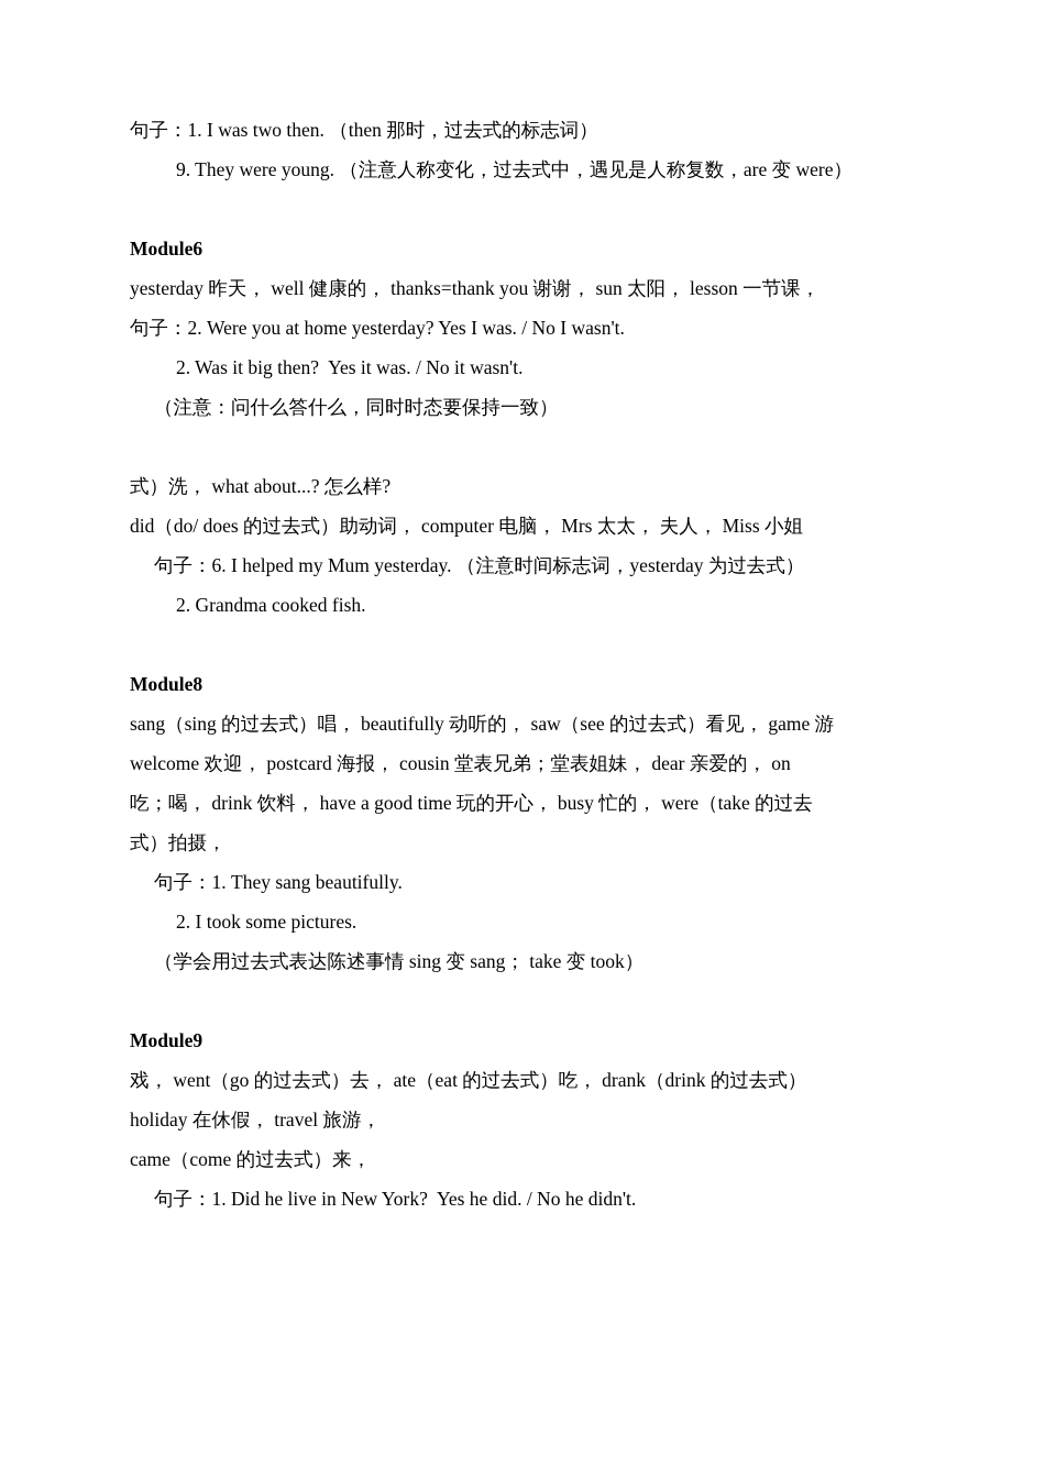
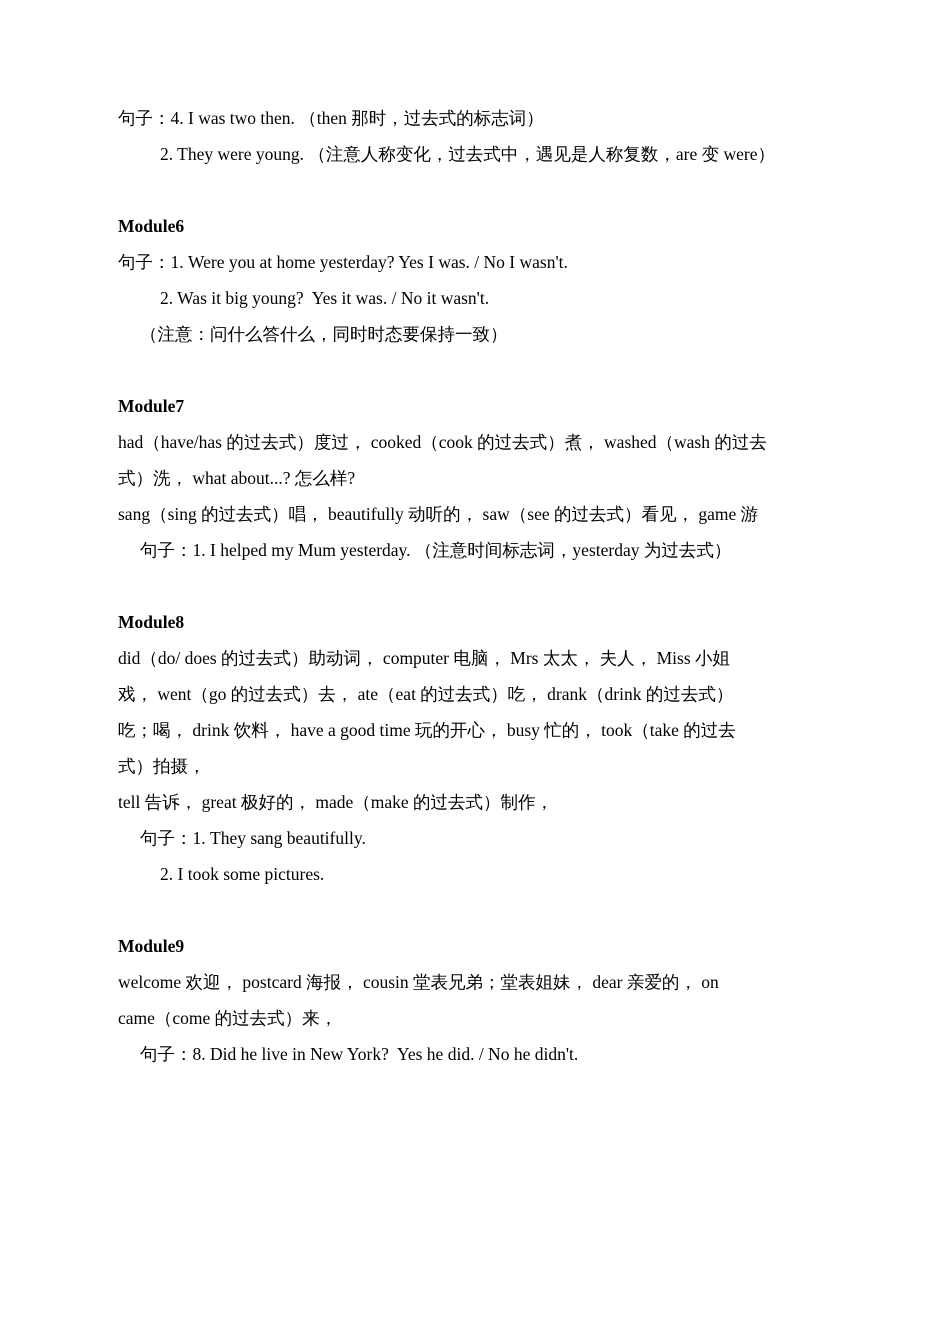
- 句子：1. I was two then. （then 那时，过去式的标志词）
+ 句子：4. I was two then. （then 那时，过去式的标志词）
- 9. They were young. （注意人称变化，过去式中，遇见是人称复数，are 变 were）
+ 2. They were young. （注意人称变化，过去式中，遇见是人称复数，are 变 were）
  Module6
- yesterday 昨天， well 健康的， thanks=thank you 谢谢， sun 太阳， lesson 一节课，
- 句子：2. Were you at home yesterday? Yes I was. / No I wasn't.
+ 句子：1. Were you at home yesterday? Yes I was. / No I wasn't.
- 2. Was it big then? Yes it was. / No it wasn't.
+ 2. Was it big young? Yes it was. / No it wasn't.
  （注意：问什么答什么，同时时态要保持一致）
+ Module7
+ had（have/has 的过去式）度过， cooked（cook 的过去式）煮， washed（wash 的过去
  式）洗， what about...? 怎么样?
- did（do/ does 的过去式）助动词， computer 电脑， Mrs 太太， 夫人， Miss 小姐
+ sang（sing 的过去式）唱， beautifully 动听的， saw（see 的过去式）看见， game 游
- 句子：6. I helped my Mum yesterday. （注意时间标志词，yesterday 为过去式）
+ 句子：1. I helped my Mum yesterday. （注意时间标志词，yesterday 为过去式）
- 2. Grandma cooked fish.
  Module8
- sang（sing 的过去式）唱， beautifully 动听的， saw（see 的过去式）看见， game 游
+ did（do/ does 的过去式）助动词， computer 电脑， Mrs 太太， 夫人， Miss 小姐
- welcome 欢迎， postcard 海报， cousin 堂表兄弟；堂表姐妹， dear 亲爱的， on
+ 戏， went（go 的过去式）去， ate（eat 的过去式）吃， drank（drink 的过去式）
- 吃；喝， drink 饮料， have a good time 玩的开心， busy 忙的， were（take 的过去
+ 吃；喝， drink 饮料， have a good time 玩的开心， busy 忙的， took（take 的过去
  式）拍摄，
+ tell 告诉， great 极好的， made（make 的过去式）制作，
  句子：1. They sang beautifully.
  2. I took some pictures.
- （学会用过去式表达陈述事情 sing 变 sang； take 变 took）
  Module9
- 戏， went（go 的过去式）去， ate（eat 的过去式）吃， drank（drink 的过去式）
+ welcome 欢迎， postcard 海报， cousin 堂表兄弟；堂表姐妹， dear 亲爱的， on
- holiday 在休假， travel 旅游，
  came（come 的过去式）来，
- 句子：1. Did he live in New York? Yes he did. / No he didn't.
+ 句子：8. Did he live in New York? Yes he did. / No he didn't.
